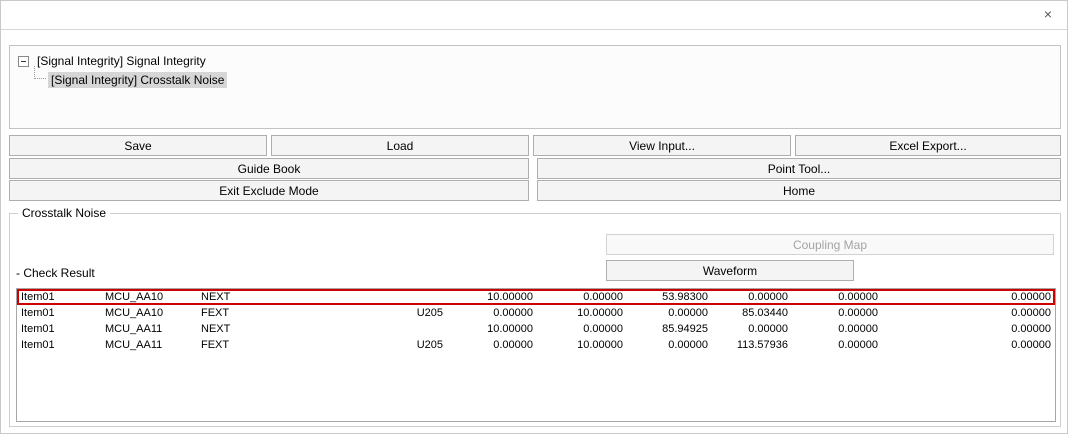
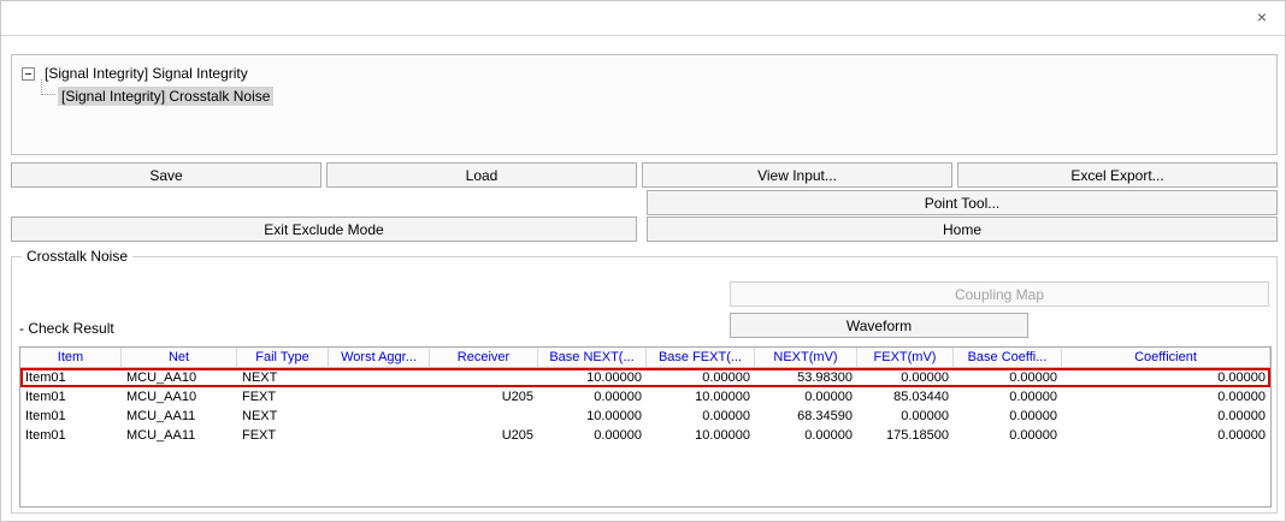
  ×
  [Signal Integrity] Signal Integrity
  [Signal Integrity] Crosstalk Noise
  Save
  Load
  View Input...
  Excel Export...
- Guide Book
  Point Tool...
  Exit Exclude Mode
  Home
  Crosstalk Noise
  Coupling Map
  Waveform
  - Check Result
+ Item
+ Net
+ Fail Type
+ Worst Aggr...
+ Receiver
+ Base NEXT(...
+ Base FEXT(...
+ NEXT(mV)
+ FEXT(mV)
+ Base Coeffi...
+ Coefficient
  Item01
  MCU_AA10
  NEXT
  10.00000
  0.00000
  53.98300
  0.00000
  0.00000
  0.00000
  Item01
  MCU_AA10
  FEXT
  U205
  0.00000
  10.00000
  0.00000
  85.03440
  0.00000
  0.00000
  Item01
  MCU_AA11
  NEXT
  10.00000
  0.00000
- 85.94925
+ 68.34590
  0.00000
  0.00000
  0.00000
  Item01
  MCU_AA11
  FEXT
  U205
  0.00000
  10.00000
  0.00000
- 113.57936
+ 175.18500
  0.00000
  0.00000
